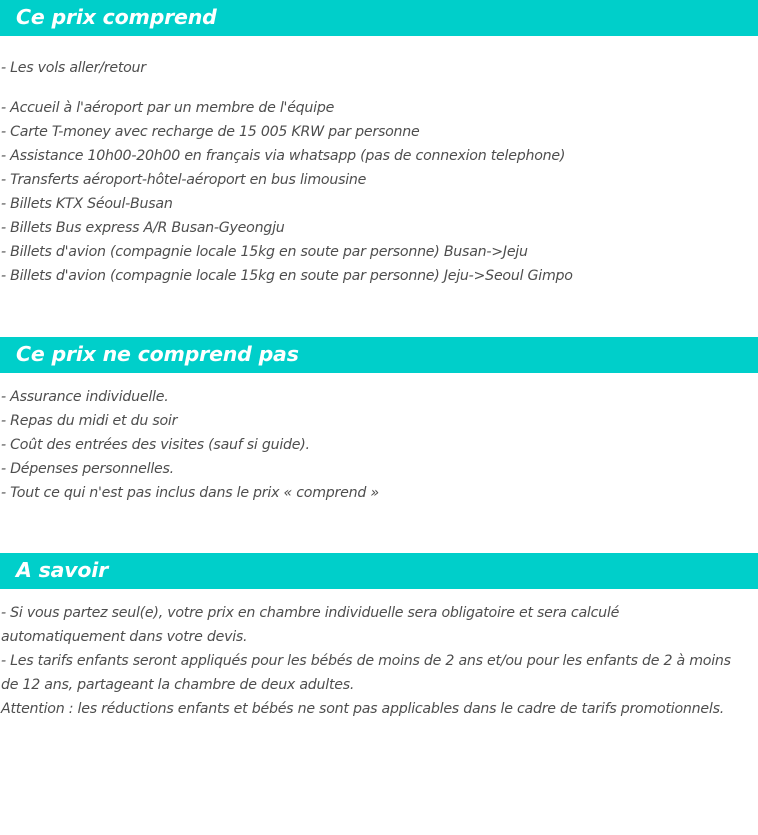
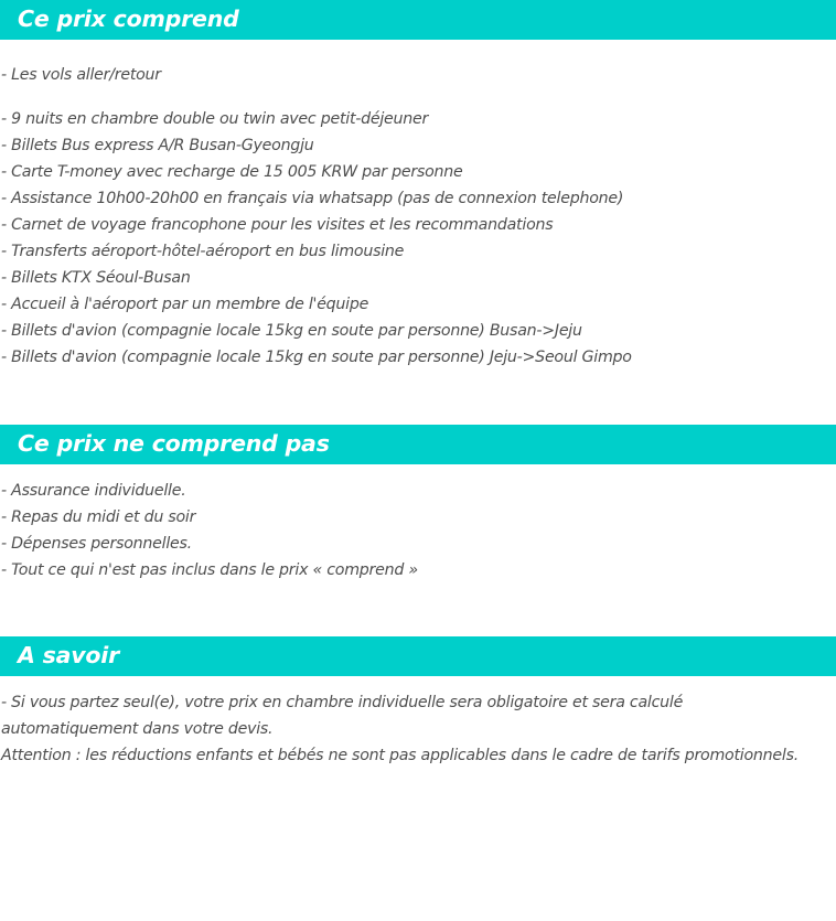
  Ce prix comprend
  - Les vols aller/retour
+ - 9 nuits en chambre double ou twin avec petit-déjeuner
- - Accueil à l'aéroport par un membre de l'équipe
+ - Billets Bus express A/R Busan-Gyeongju
  - Carte T-money avec recharge de 15 005 KRW par personne
  - Assistance 10h00-20h00 en français via whatsapp (pas de connexion telephone)
+ - Carnet de voyage francophone pour les visites et les recommandations
  - Transferts aéroport-hôtel-aéroport en bus limousine
  - Billets KTX Séoul-Busan
- - Billets Bus express A/R Busan-Gyeongju
+ - Accueil à l'aéroport par un membre de l'équipe
  - Billets d'avion (compagnie locale 15kg en soute par personne) Busan->Jeju
  - Billets d'avion (compagnie locale 15kg en soute par personne) Jeju->Seoul Gimpo
  Ce prix ne comprend pas
  - Assurance individuelle.
  - Repas du midi et du soir
- - Coût des entrées des visites (sauf si guide).
  - Dépenses personnelles.
  - Tout ce qui n'est pas inclus dans le prix « comprend »
  A savoir
  - Si vous partez seul(e), votre prix en chambre individuelle sera obligatoire et sera calculé automatiquement dans votre devis.
- - Les tarifs enfants seront appliqués pour les bébés de moins de 2 ans et/ou pour les enfants de 2 à moins de 12 ans, partageant la chambre de deux adultes.
  Attention : les réductions enfants et bébés ne sont pas applicables dans le cadre de tarifs promotionnels.
